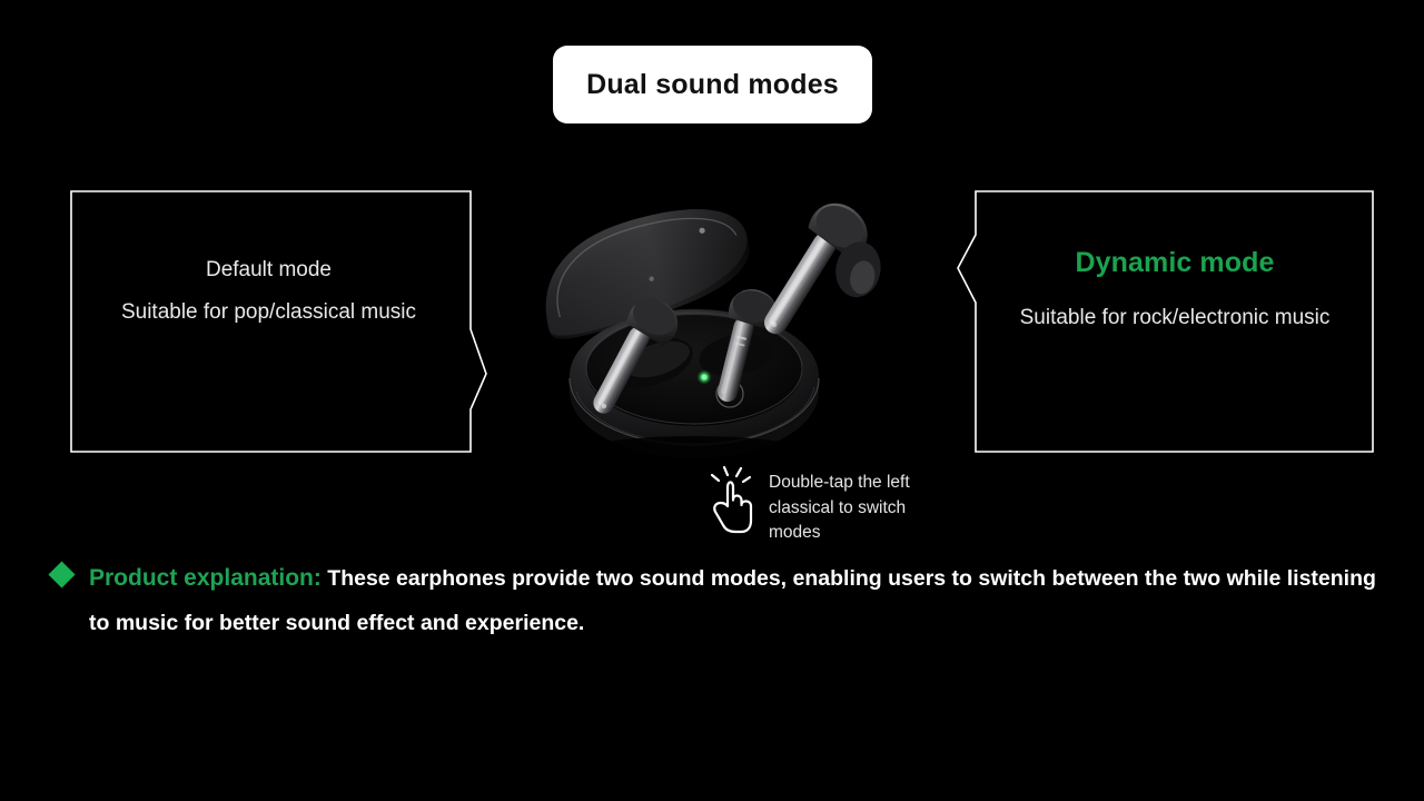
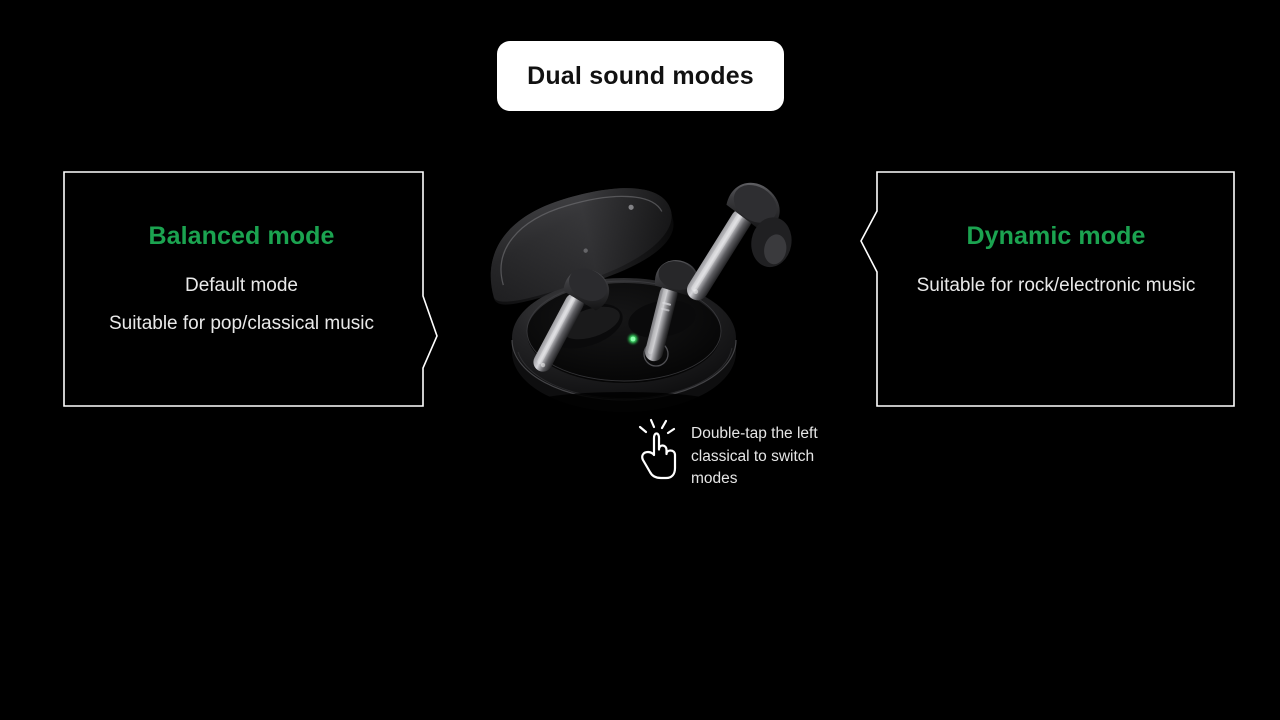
  Dual sound modes
+ Balanced mode
  Default mode
  Suitable for pop/classical music
  Dynamic mode
  Suitable for rock/electronic music
  Double-tap the left classical to switch modes
- Product explanation: These earphones provide two sound modes, enabling users to switch between the two while listening to music for better sound effect and experience.
